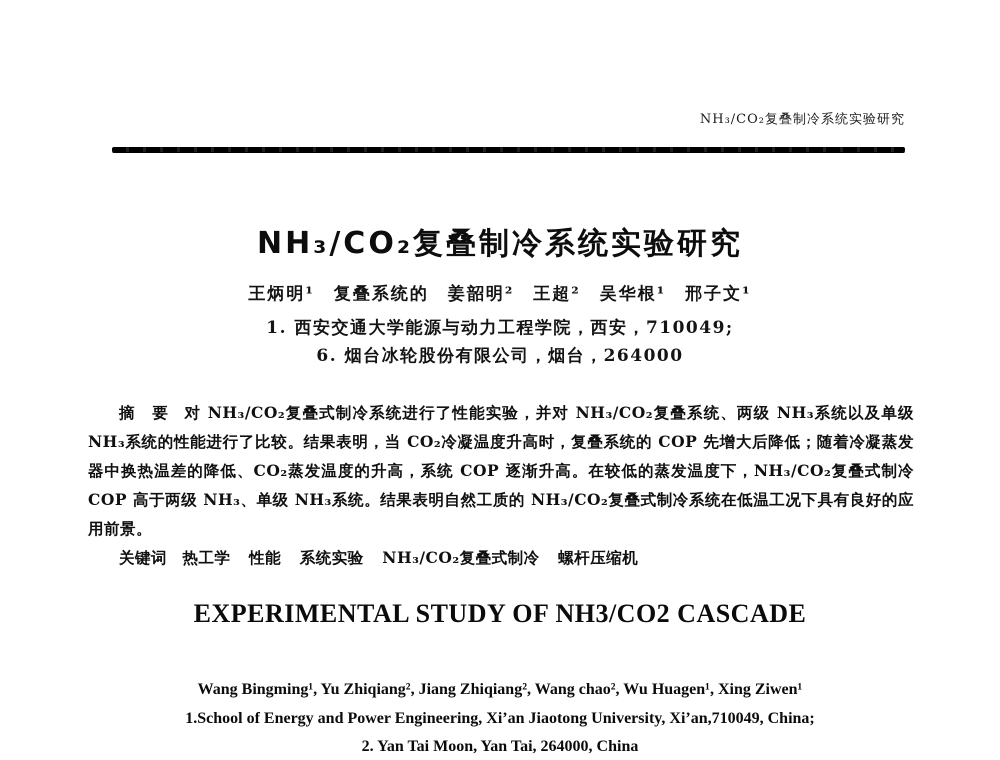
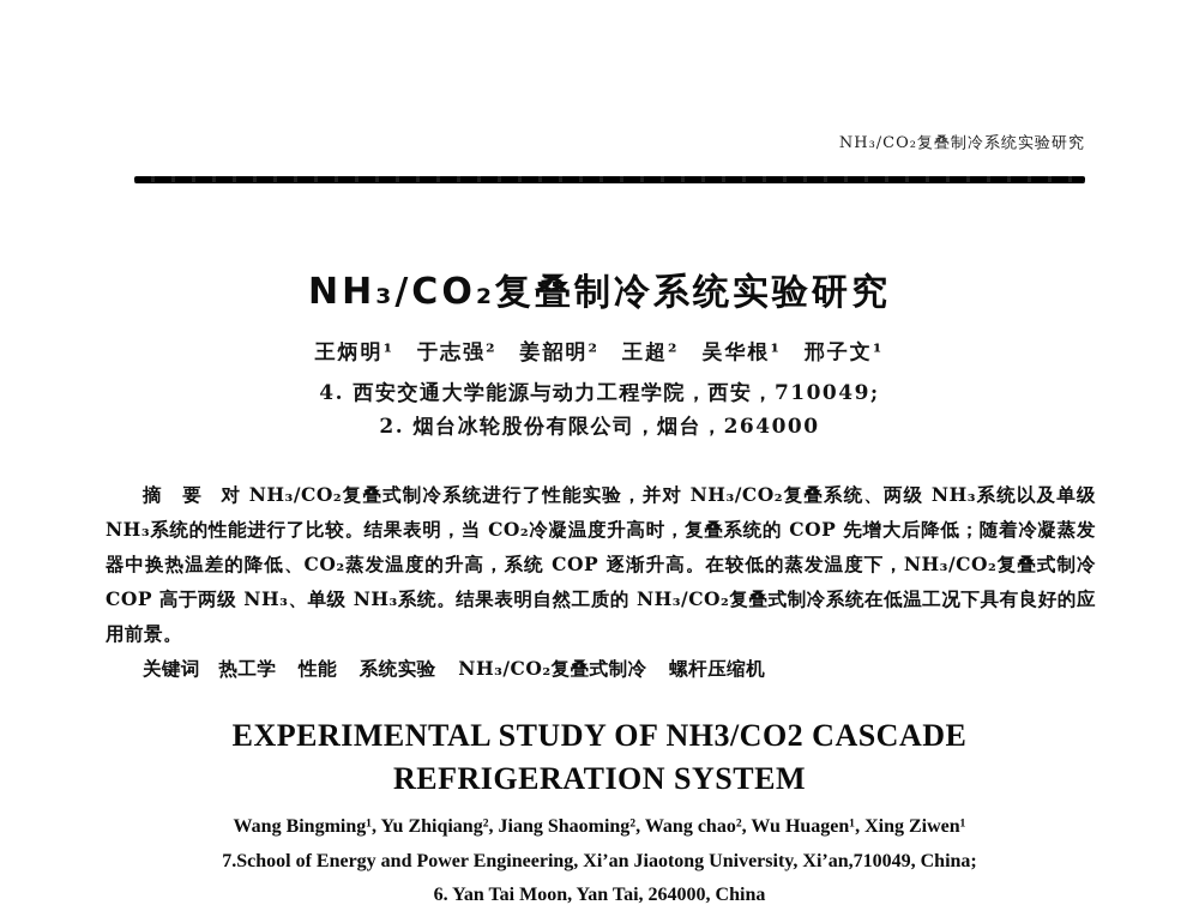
  NH₃/CO₂复叠制冷系统实验研究
  NH₃/CO₂复叠制冷系统实验研究
- 王炳明¹ 复叠系统的 姜韶明² 王超² 吴华根¹ 邢子文¹
+ 王炳明¹ 于志强² 姜韶明² 王超² 吴华根¹ 邢子文¹
- 1. 西安交通大学能源与动力工程学院，西安，710049;
+ 4. 西安交通大学能源与动力工程学院，西安，710049;
- 6. 烟台冰轮股份有限公司，烟台，264000
+ 2. 烟台冰轮股份有限公司，烟台，264000
  摘 要 对 NH₃/CO₂复叠式制冷系统进行了性能实验，并对 NH₃/CO₂复叠系统、两级 NH₃系统以及单级 NH₃系统的性能进行了比较。结果表明，当 CO₂冷凝温度升高时，复叠系统的 COP 先增大后降低；随着冷凝蒸发器中换热温差的降低、CO₂蒸发温度的升高，系统 COP 逐渐升高。在较低的蒸发温度下，NH₃/CO₂复叠式制冷 COP 高于两级 NH₃、单级 NH₃系统。结果表明自然工质的 NH₃/CO₂复叠式制冷系统在低温工况下具有良好的应用前景。
  关键词 热工学 性能 系统实验 NH₃/CO₂复叠式制冷 螺杆压缩机
  EXPERIMENTAL STUDY OF NH3/CO2 CASCADE
+ REFRIGERATION SYSTEM
- Wang Bingming¹, Yu Zhiqiang², Jiang Zhiqiang², Wang chao², Wu Huagen¹, Xing Ziwen¹
+ Wang Bingming¹, Yu Zhiqiang², Jiang Shaoming², Wang chao², Wu Huagen¹, Xing Ziwen¹
- 1.School of Energy and Power Engineering, Xi’an Jiaotong University, Xi’an,710049, China;
+ 7.School of Energy and Power Engineering, Xi’an Jiaotong University, Xi’an,710049, China;
- 2. Yan Tai Moon, Yan Tai, 264000, China
+ 6. Yan Tai Moon, Yan Tai, 264000, China
